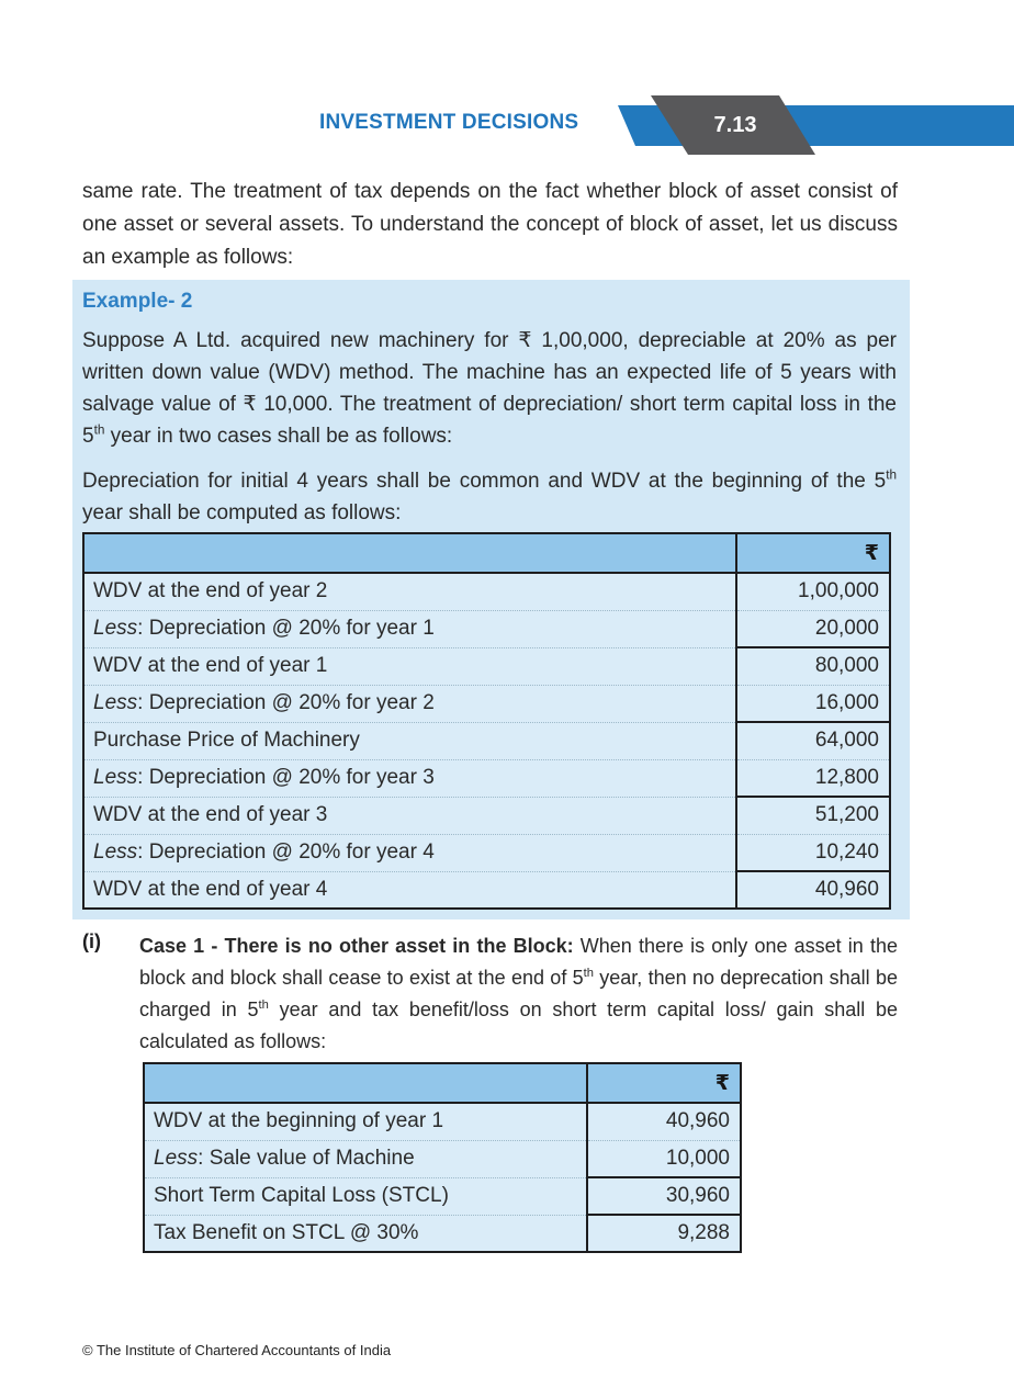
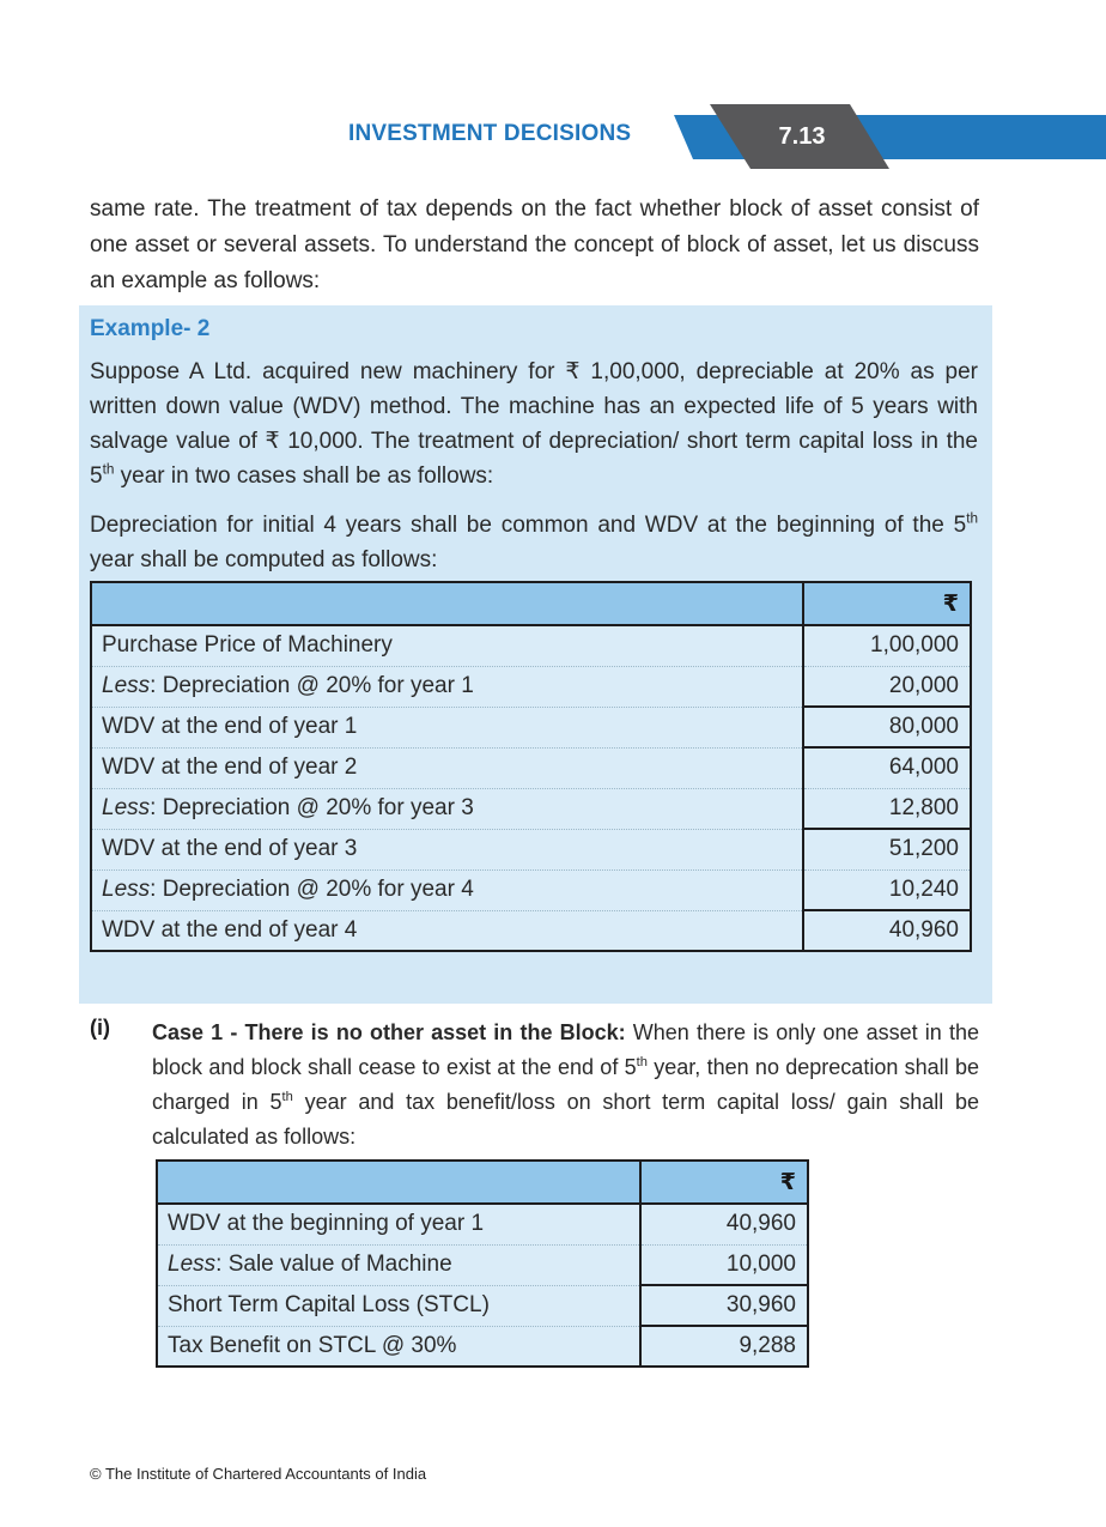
  INVESTMENT DECISIONS
  7.13
  same rate. The treatment of tax depends on the fact whether block of asset consist of one asset or several assets. To understand the concept of block of asset, let us discuss an example as follows:
  Example- 2
  Suppose A Ltd. acquired new machinery for ₹ 1,00,000, depreciable at 20% as per written down value (WDV) method. The machine has an expected life of 5 years with salvage value of ₹ 10,000. The treatment of depreciation/ short term capital loss in the 5th year in two cases shall be as follows:
  Depreciation for initial 4 years shall be common and WDV at the beginning of the 5th year shall be computed as follows:
  	₹
- WDV at the end of year 2	1,00,000
+ Purchase Price of Machinery	1,00,000
  Less: Depreciation @ 20% for year 1	20,000
  WDV at the end of year 1	80,000
- Less: Depreciation @ 20% for year 2	16,000
- Purchase Price of Machinery	64,000
+ WDV at the end of year 2	64,000
  Less: Depreciation @ 20% for year 3	12,800
  WDV at the end of year 3	51,200
  Less: Depreciation @ 20% for year 4	10,240
  WDV at the end of year 4	40,960
  (i)
  Case 1 - There is no other asset in the Block: When there is only one asset in the block and block shall cease to exist at the end of 5th year, then no deprecation shall be charged in 5th year and tax benefit/loss on short term capital loss/ gain shall be calculated as follows:
  	₹
  WDV at the beginning of year 1	40,960
  Less: Sale value of Machine	10,000
  Short Term Capital Loss (STCL)	30,960
  Tax Benefit on STCL @ 30%	9,288
  © The Institute of Chartered Accountants of India
